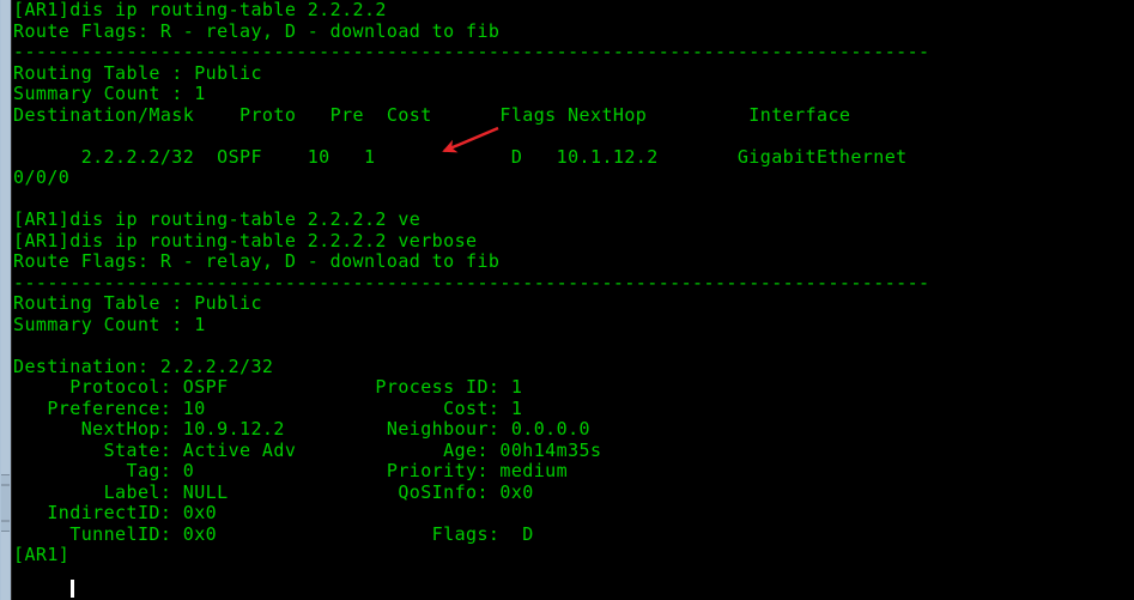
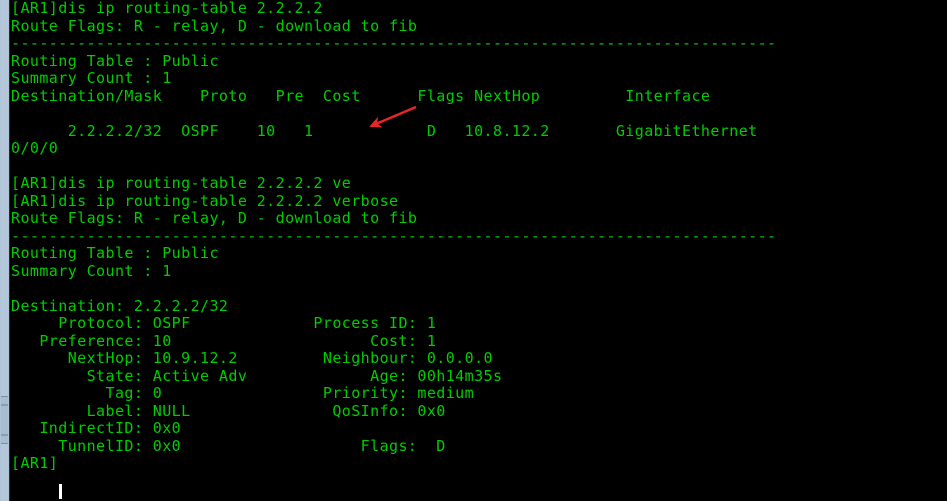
  [AR1]dis ip routing-table 2.2.2.2
  Route Flags: R - relay, D - download to fib
  ---------------------------------------------------------------------------------
  Routing Table : Public
  Summary Count : 1
  Destination/Mask Proto Pre Cost Flags NextHop Interface
- 2.2.2.2/32 OSPF 10 1 D 10.1.12.2 GigabitEthernet
+ 2.2.2.2/32 OSPF 10 1 D 10.8.12.2 GigabitEthernet
  0/0/0
  [AR1]dis ip routing-table 2.2.2.2 ve
  [AR1]dis ip routing-table 2.2.2.2 verbose
  Route Flags: R - relay, D - download to fib
  ---------------------------------------------------------------------------------
  Routing Table : Public
  Summary Count : 1
  Destination: 2.2.2.2/32
  Protocol: OSPF Process ID: 1
  Preference: 10 Cost: 1
  NextHop: 10.9.12.2 Neighbour: 0.0.0.0
  State: Active Adv Age: 00h14m35s
  Tag: 0 Priority: medium
  Label: NULL QoSInfo: 0x0
  IndirectID: 0x0
  TunnelID: 0x0 Flags: D
  [AR1]
